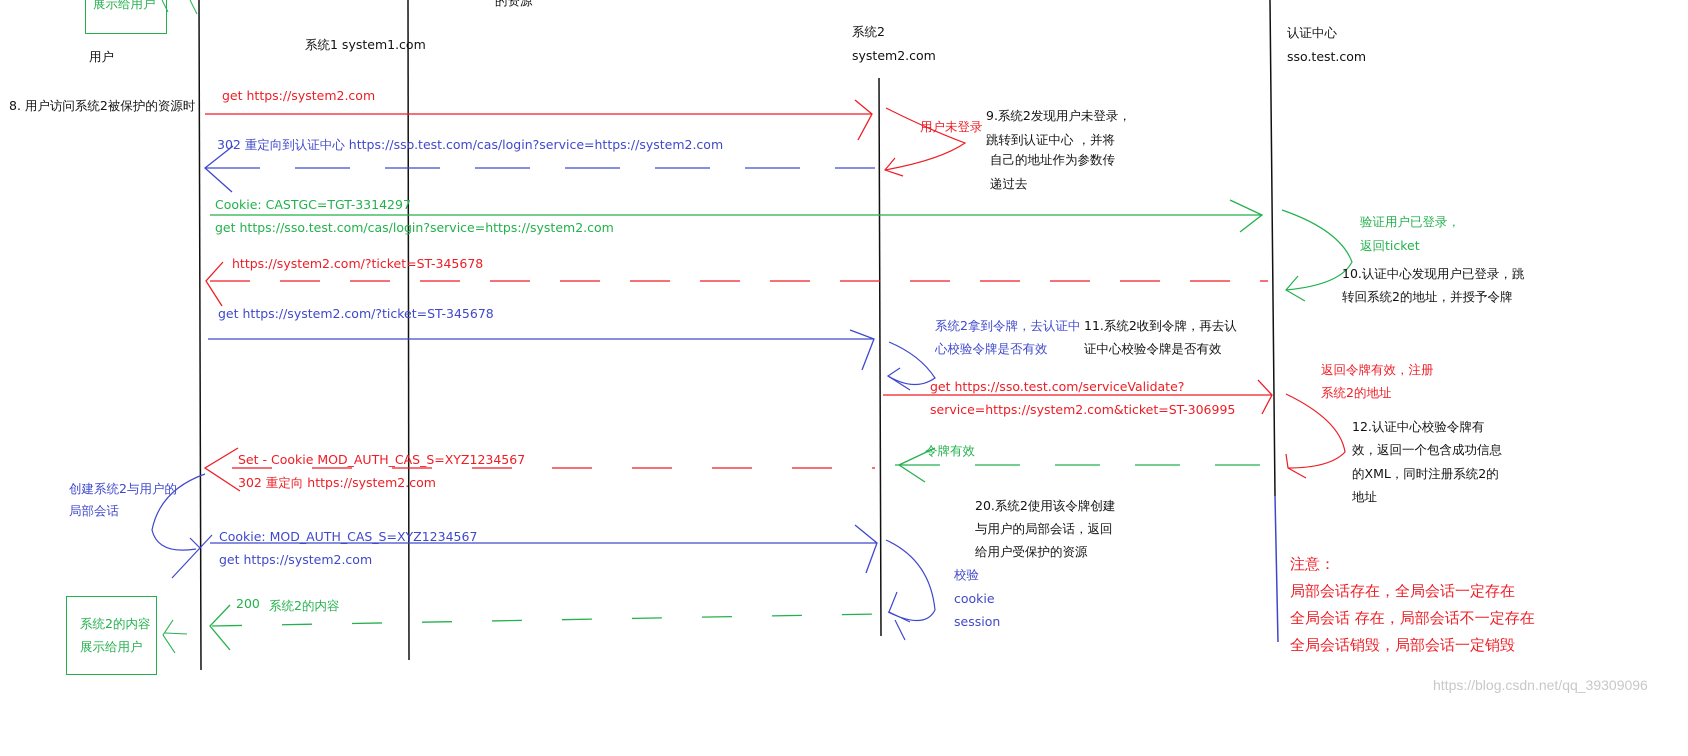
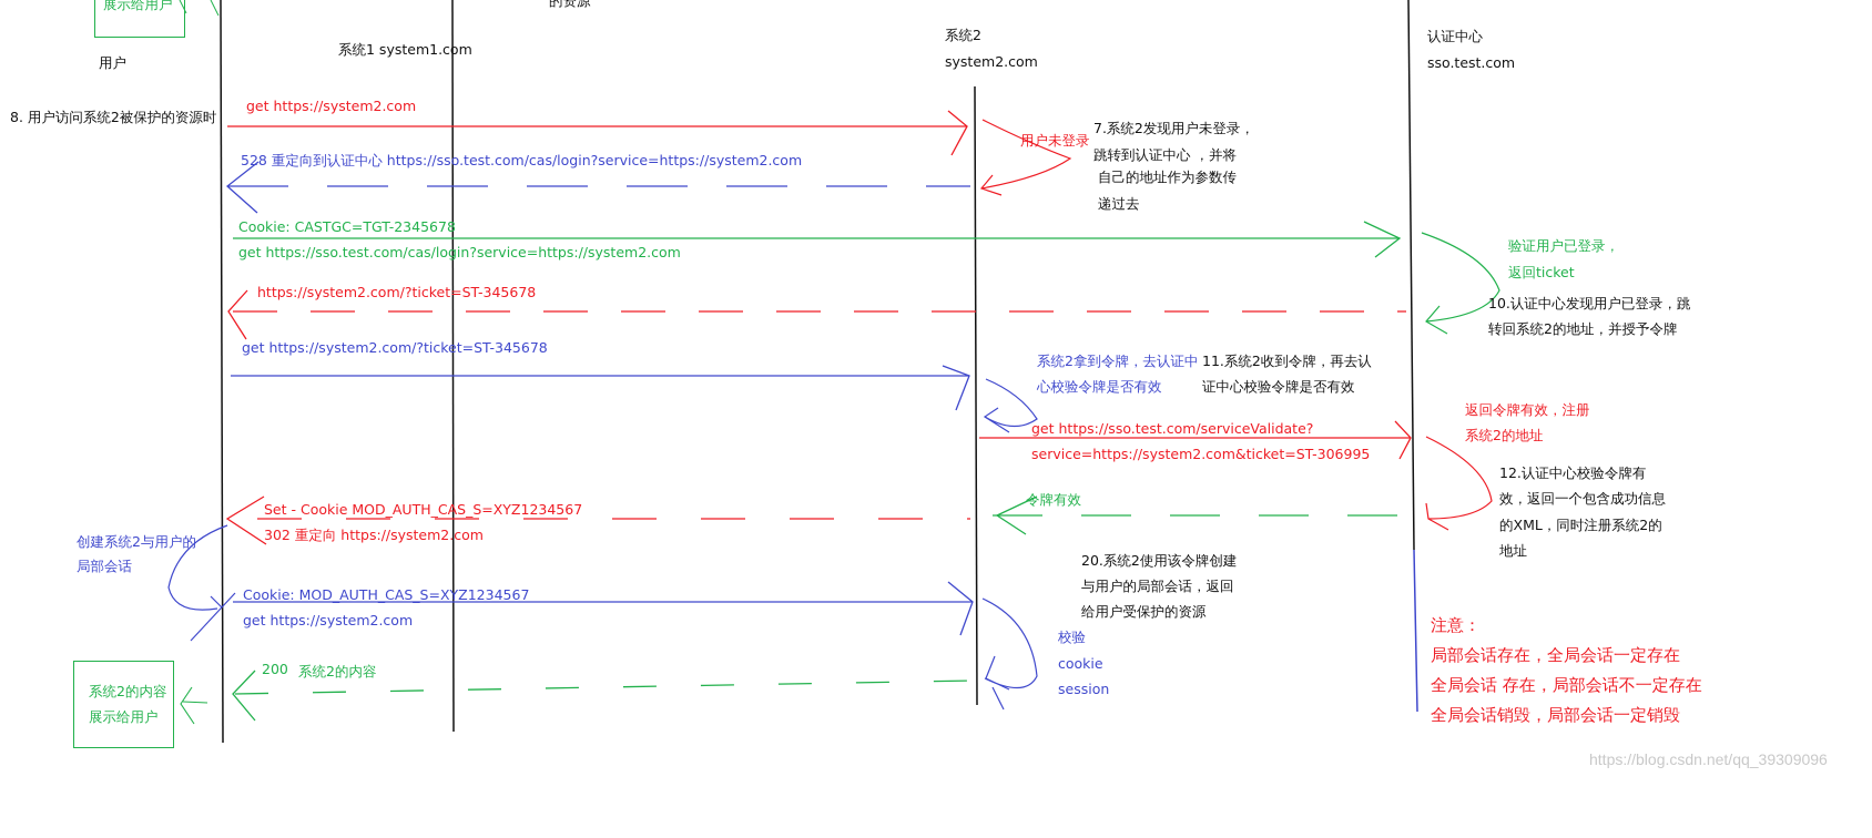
  展示给用户
  的资源
  用户
  系统1 system1.com
  系统2
  system2.com
  认证中心
  sso.test.com
  8. 用户访问系统2被保护的资源时
  get https://system2.com
  用户未登录
- 9.系统2发现用户未登录，
+ 7.系统2发现用户未登录，
  跳转到认证中心 ，并将
  自己的地址作为参数传
  递过去
- 302 重定向到认证中心 https://sso.test.com/cas/login?service=https://system2.com
+ 528 重定向到认证中心 https://sso.test.com/cas/login?service=https://system2.com
- Cookie: CASTGC=TGT-3314297
+ Cookie: CASTGC=TGT-2345678
  get https://sso.test.com/cas/login?service=https://system2.com
  验证用户已登录，
  返回ticket
  https://system2.com/?ticket=ST-345678
  10.认证中心发现用户已登录，跳
  转回系统2的地址，并授予令牌
  get https://system2.com/?ticket=ST-345678
  系统2拿到令牌，去认证中
  心校验令牌是否有效
  11.系统2收到令牌，再去认
  证中心校验令牌是否有效
  返回令牌有效，注册
  系统2的地址
  get https://sso.test.com/serviceValidate?
  service=https://system2.com&ticket=ST-306995
  12.认证中心校验令牌有
  效，返回一个包含成功信息
  的XML，同时注册系统2的
  地址
  令牌有效
  Set - Cookie MOD_AUTH_CAS_S=XYZ1234567
  302 重定向 https://system2.com
  创建系统2与用户的
  局部会话
  20.系统2使用该令牌创建
  与用户的局部会话，返回
  给用户受保护的资源
  Cookie: MOD_AUTH_CAS_S=XYZ1234567
  get https://system2.com
  校验
  cookie
  session
  200
  系统2的内容
  系统2的内容
  展示给用户
  注意：
  局部会话存在，全局会话一定存在
  全局会话 存在，局部会话不一定存在
  全局会话销毁，局部会话一定销毁
  https://blog.csdn.net/qq_39309096
